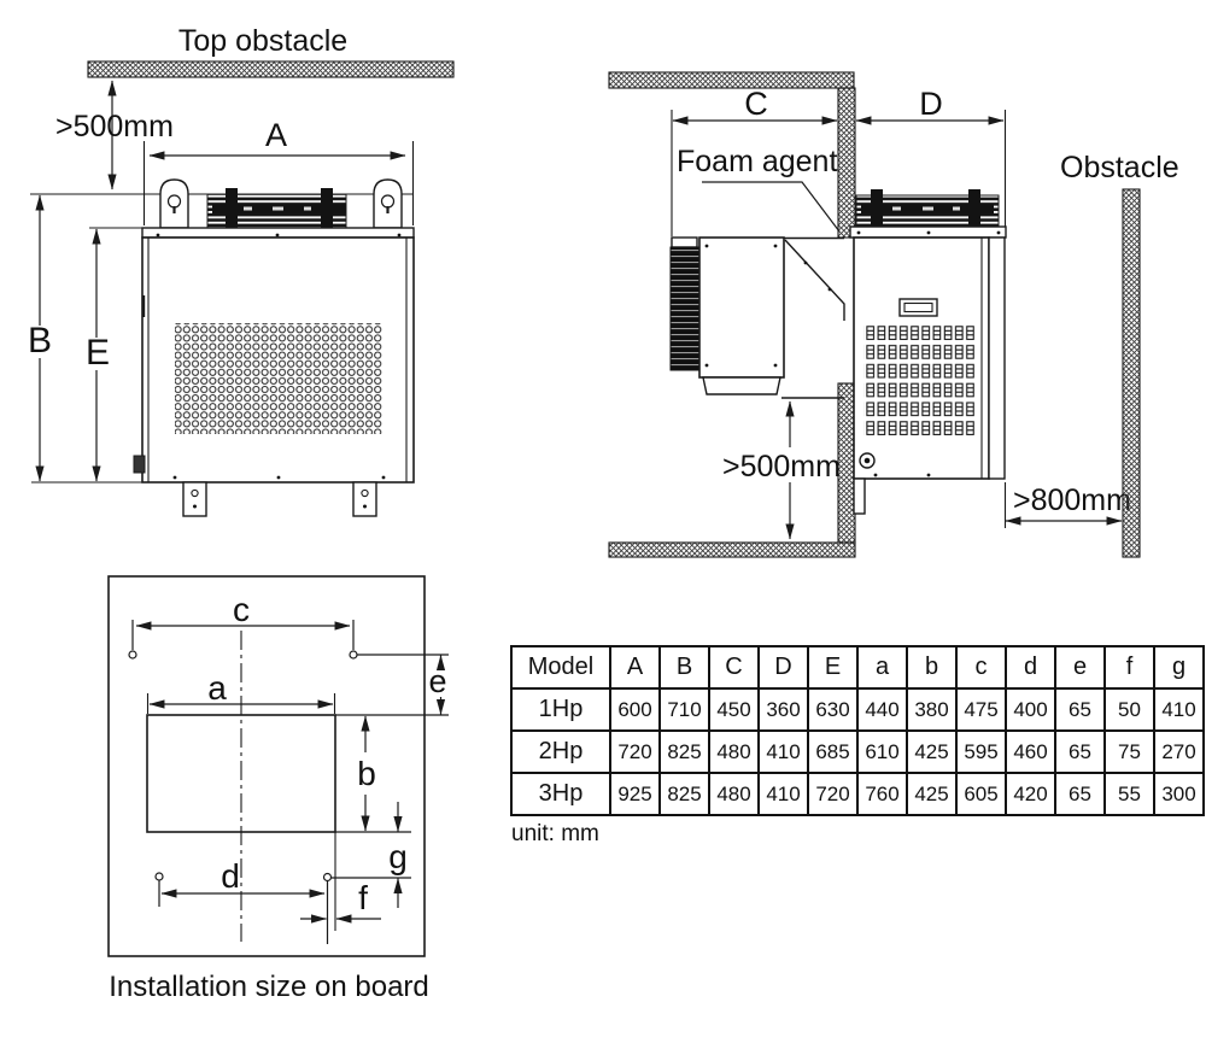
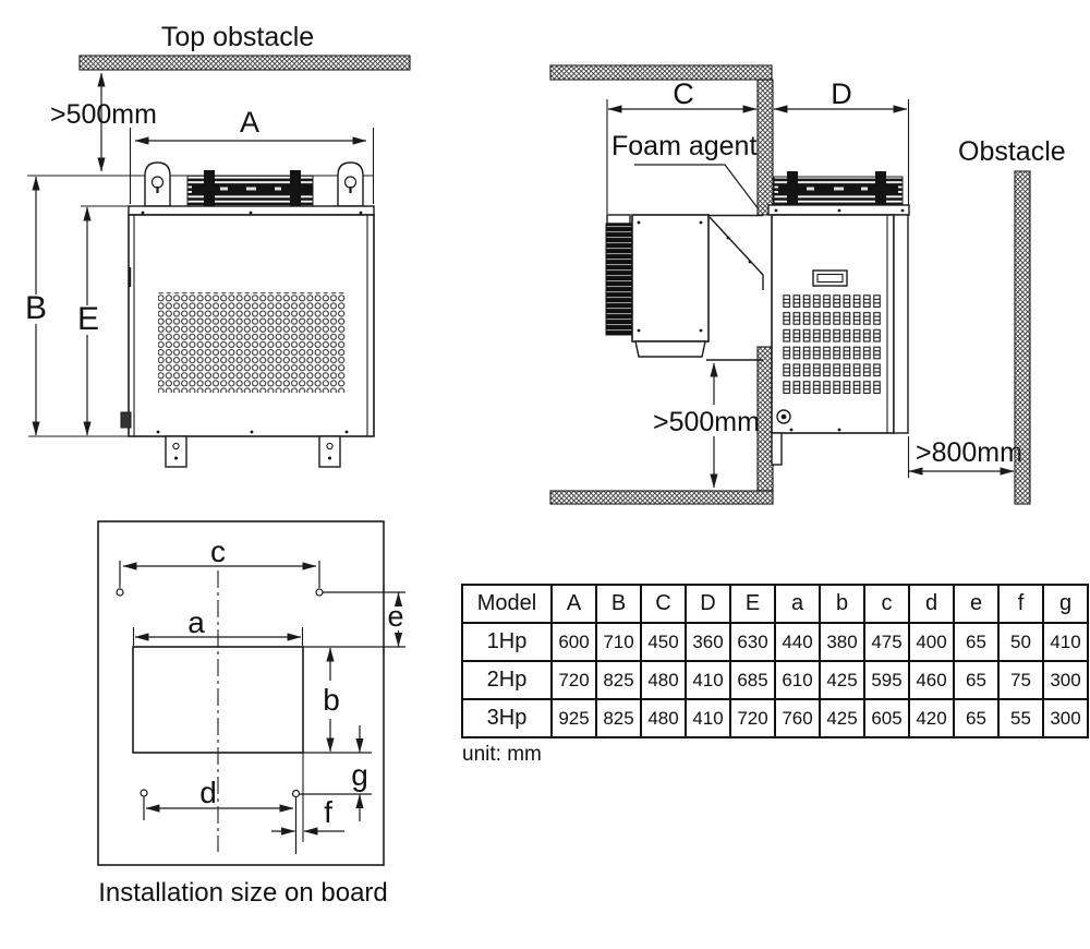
  Top obstacle
  >500mm
  A
  B
  E
  C
  D
  Foam agent
  >500mm
  >800mm
  Obstacle
  c
  e
  a
  b
  g
  d
  f
  Installation size on board
  Model	A	B	C	D	E	a	b	c	d	e	f	g
  1Hp	600	710	450	360	630	440	380	475	400	65	50	410
- 2Hp	720	825	480	410	685	610	425	595	460	65	75	270
+ 2Hp	720	825	480	410	685	610	425	595	460	65	75	300
  3Hp	925	825	480	410	720	760	425	605	420	65	55	300
  unit: mm
